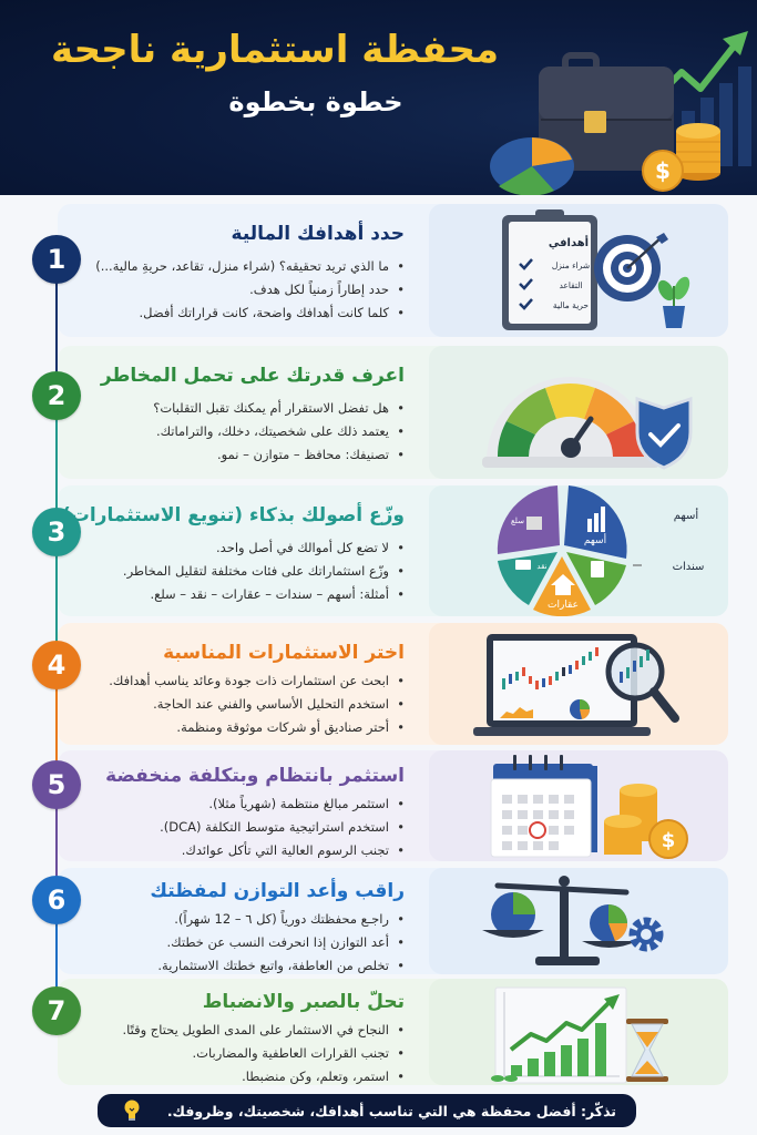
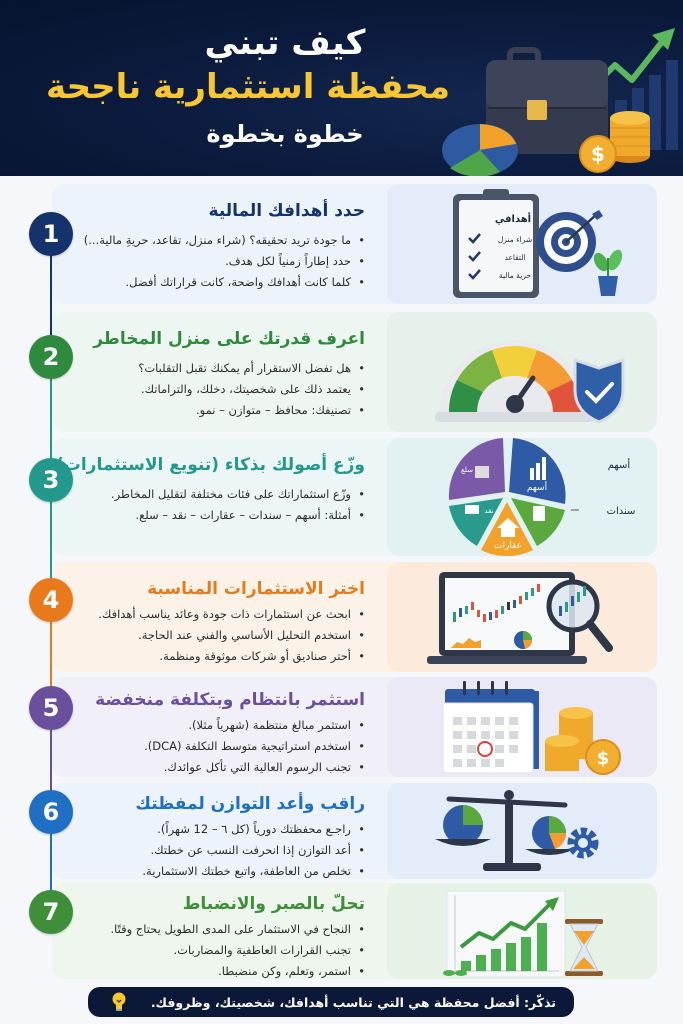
+ كيف تبني
  محفظة استثمارية ناجحة
  خطوة بخطوة
  $
  حدد أهدافك المالية
- ما الذي تريد تحقيقه؟ (شراء منزل، تقاعد، حريةِ مالية...)
+ ما جودة تريد تحقيقه؟ (شراء منزل، تقاعد، حريةِ مالية...)
  حدد إطاراً زمنياً لكل هدف.
  كلما كانت أهدافك واضحة، كانت قراراتك أفضل.
  أهدافي
  شراء منزل
  التقاعد
  حرية مالية
  1
- اعرف قدرتك على تحمل المخاطر
+ اعرف قدرتك على منزل المخاطر
  هل تفضل الاستقرار أم يمكنك تقبل التقلبات؟
  يعتمد ذلك على شخصيتك، دخلك، والتراماتك.
  تصنيفك: محافظ – متوازن – نمو.
  2
  وزّع أصولك بذكاء (تنويع الاستثمارات
- لا تضع كل أموالك في أصل واحد.
  وزّع استثماراتك على فئات مختلفة لتقليل المخاطر.
  أمثلة: أسهم – سندات – عقارات – نقد – سلع.
  أسهم
  عقارات
  نقد
  سلع
  أسهم
  سندات
  3
  اختر الاستثمارات المناسبة
  ابحث عن استثمارات ذات جودة وعائد يناسب أهدافك.
  استخدم التحليل الأساسي والفني عند الحاجة.
  أحتر صناديق أو شركات موثوقة ومنظمة.
  4
  استثمر بانتظام وبتكلفة منخفضة
  استثمر مبالغ منتظمة (شهرياً مثلا).
  استخدم استراتيجية متوسط التكلفة (DCA).
  تجنب الرسوم العالية التي تأكل عوائدك.
  $
  5
  راقب وأعد التوازن لمفظتك
  راجـع محفظتك دورياً (كل ٦ – 12 شهراً).
  أعد التوازن إذا انحرفت النسب عن خطتك.
  تخلص من العاطفة، واتبع خطتك الاستثمارية.
  6
  تحلّ بالصبر والانضباط
  النجاح في الاستثمار على المدى الطويل يحتاج وقتًا.
  تجنب القرارات العاطفية والمضاربات.
  استمر، وتعلم، وكن منضبطا.
  7
  تذكّر: أفضل محفظة هي التي تناسب أهدافك، شخصيتك، وظروفك.
